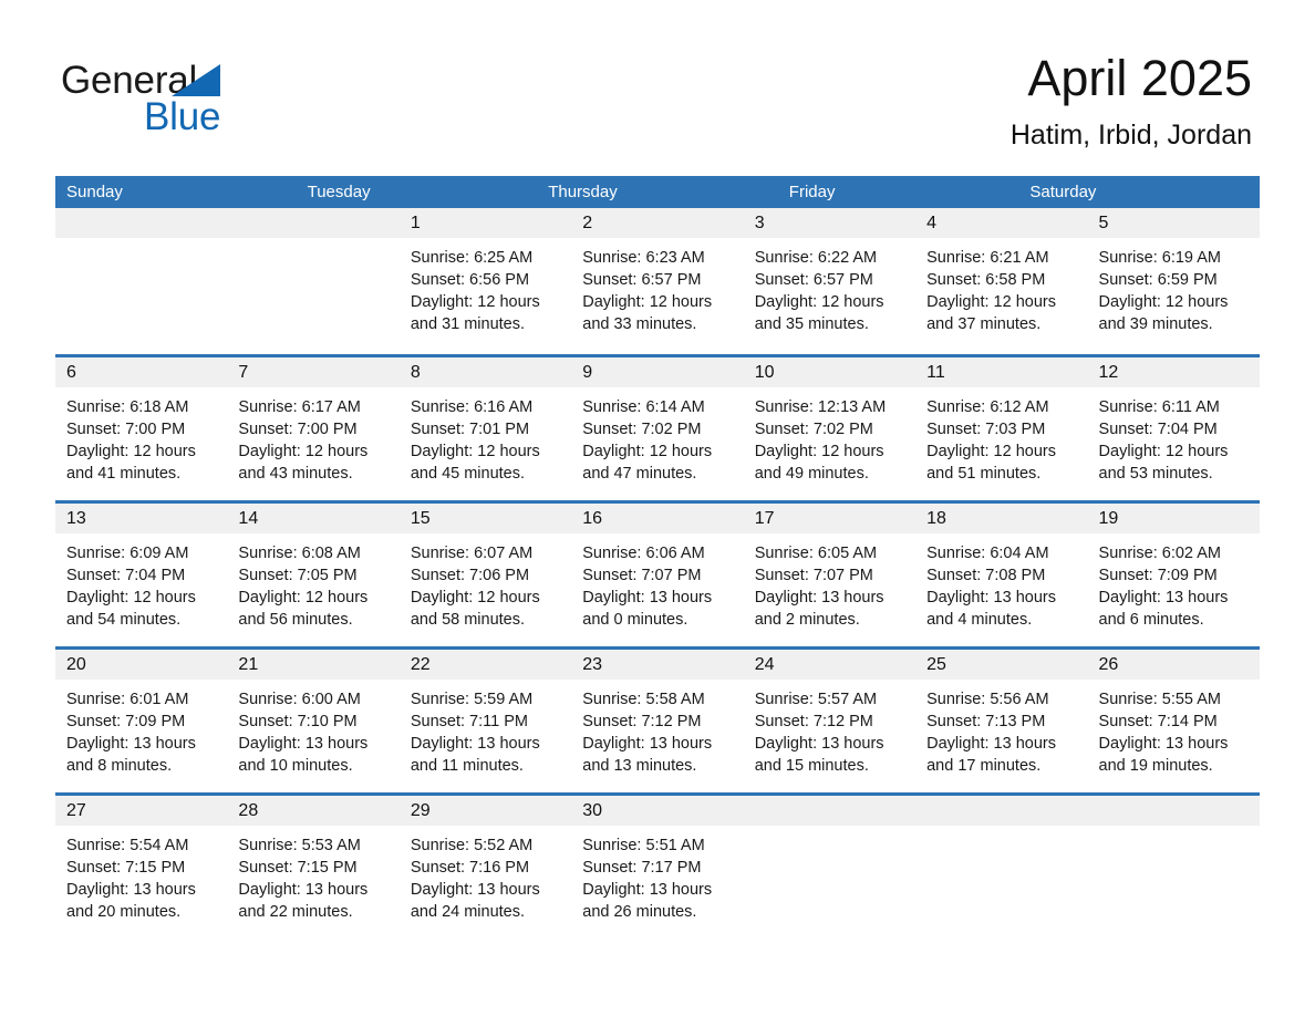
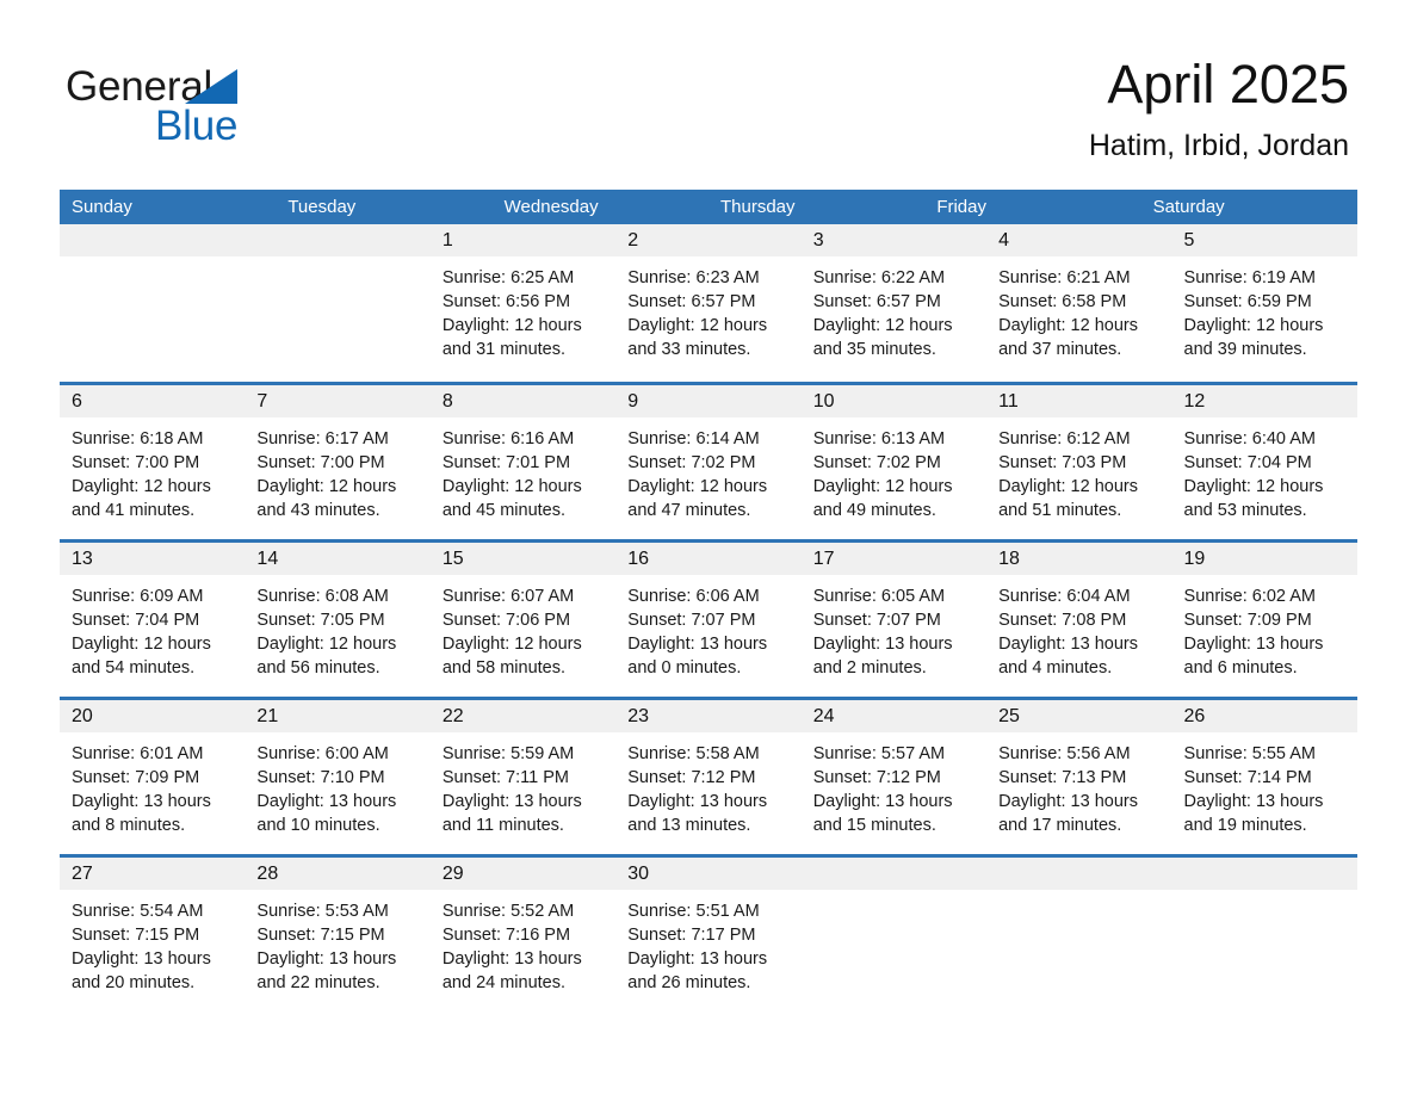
  General
  Blue
  April 2025
  Hatim, Irbid, Jordan
  Sunday
  Tuesday
+ Wednesday
  Thursday
  Friday
  Saturday
  1
  Sunrise: 6:25 AM
  Sunset: 6:56 PM
  Daylight: 12 hours
  and 31 minutes.
  2
  Sunrise: 6:23 AM
  Sunset: 6:57 PM
  Daylight: 12 hours
  and 33 minutes.
  3
  Sunrise: 6:22 AM
  Sunset: 6:57 PM
  Daylight: 12 hours
  and 35 minutes.
  4
  Sunrise: 6:21 AM
  Sunset: 6:58 PM
  Daylight: 12 hours
  and 37 minutes.
  5
  Sunrise: 6:19 AM
  Sunset: 6:59 PM
  Daylight: 12 hours
  and 39 minutes.
  6
  Sunrise: 6:18 AM
  Sunset: 7:00 PM
  Daylight: 12 hours
  and 41 minutes.
  7
  Sunrise: 6:17 AM
  Sunset: 7:00 PM
  Daylight: 12 hours
  and 43 minutes.
  8
  Sunrise: 6:16 AM
  Sunset: 7:01 PM
  Daylight: 12 hours
  and 45 minutes.
  9
  Sunrise: 6:14 AM
  Sunset: 7:02 PM
  Daylight: 12 hours
  and 47 minutes.
  10
- Sunrise: 12:13 AM
+ Sunrise: 6:13 AM
  Sunset: 7:02 PM
  Daylight: 12 hours
  and 49 minutes.
  11
  Sunrise: 6:12 AM
  Sunset: 7:03 PM
  Daylight: 12 hours
  and 51 minutes.
  12
- Sunrise: 6:11 AM
+ Sunrise: 6:40 AM
  Sunset: 7:04 PM
  Daylight: 12 hours
  and 53 minutes.
  13
  Sunrise: 6:09 AM
  Sunset: 7:04 PM
  Daylight: 12 hours
  and 54 minutes.
  14
  Sunrise: 6:08 AM
  Sunset: 7:05 PM
  Daylight: 12 hours
  and 56 minutes.
  15
  Sunrise: 6:07 AM
  Sunset: 7:06 PM
  Daylight: 12 hours
  and 58 minutes.
  16
  Sunrise: 6:06 AM
  Sunset: 7:07 PM
  Daylight: 13 hours
  and 0 minutes.
  17
  Sunrise: 6:05 AM
  Sunset: 7:07 PM
  Daylight: 13 hours
  and 2 minutes.
  18
  Sunrise: 6:04 AM
  Sunset: 7:08 PM
  Daylight: 13 hours
  and 4 minutes.
  19
  Sunrise: 6:02 AM
  Sunset: 7:09 PM
  Daylight: 13 hours
  and 6 minutes.
  20
  Sunrise: 6:01 AM
  Sunset: 7:09 PM
  Daylight: 13 hours
  and 8 minutes.
  21
  Sunrise: 6:00 AM
  Sunset: 7:10 PM
  Daylight: 13 hours
  and 10 minutes.
  22
  Sunrise: 5:59 AM
  Sunset: 7:11 PM
  Daylight: 13 hours
  and 11 minutes.
  23
  Sunrise: 5:58 AM
  Sunset: 7:12 PM
  Daylight: 13 hours
  and 13 minutes.
  24
  Sunrise: 5:57 AM
  Sunset: 7:12 PM
  Daylight: 13 hours
  and 15 minutes.
  25
  Sunrise: 5:56 AM
  Sunset: 7:13 PM
  Daylight: 13 hours
  and 17 minutes.
  26
  Sunrise: 5:55 AM
  Sunset: 7:14 PM
  Daylight: 13 hours
  and 19 minutes.
  27
  Sunrise: 5:54 AM
  Sunset: 7:15 PM
  Daylight: 13 hours
  and 20 minutes.
  28
  Sunrise: 5:53 AM
  Sunset: 7:15 PM
  Daylight: 13 hours
  and 22 minutes.
  29
  Sunrise: 5:52 AM
  Sunset: 7:16 PM
  Daylight: 13 hours
  and 24 minutes.
  30
  Sunrise: 5:51 AM
  Sunset: 7:17 PM
  Daylight: 13 hours
  and 26 minutes.
